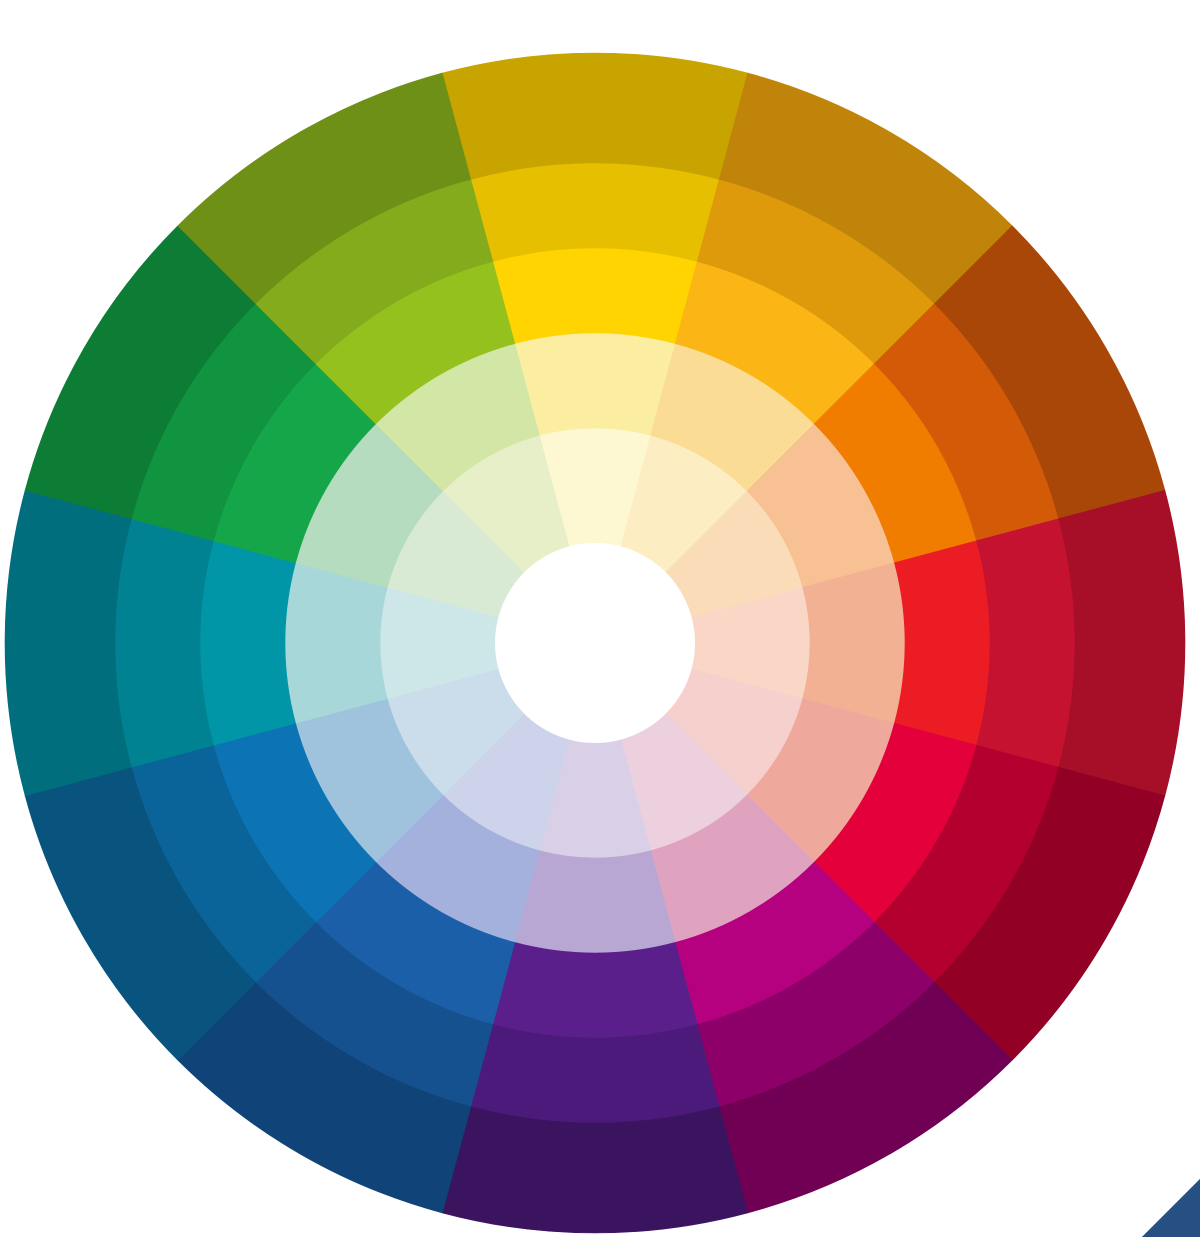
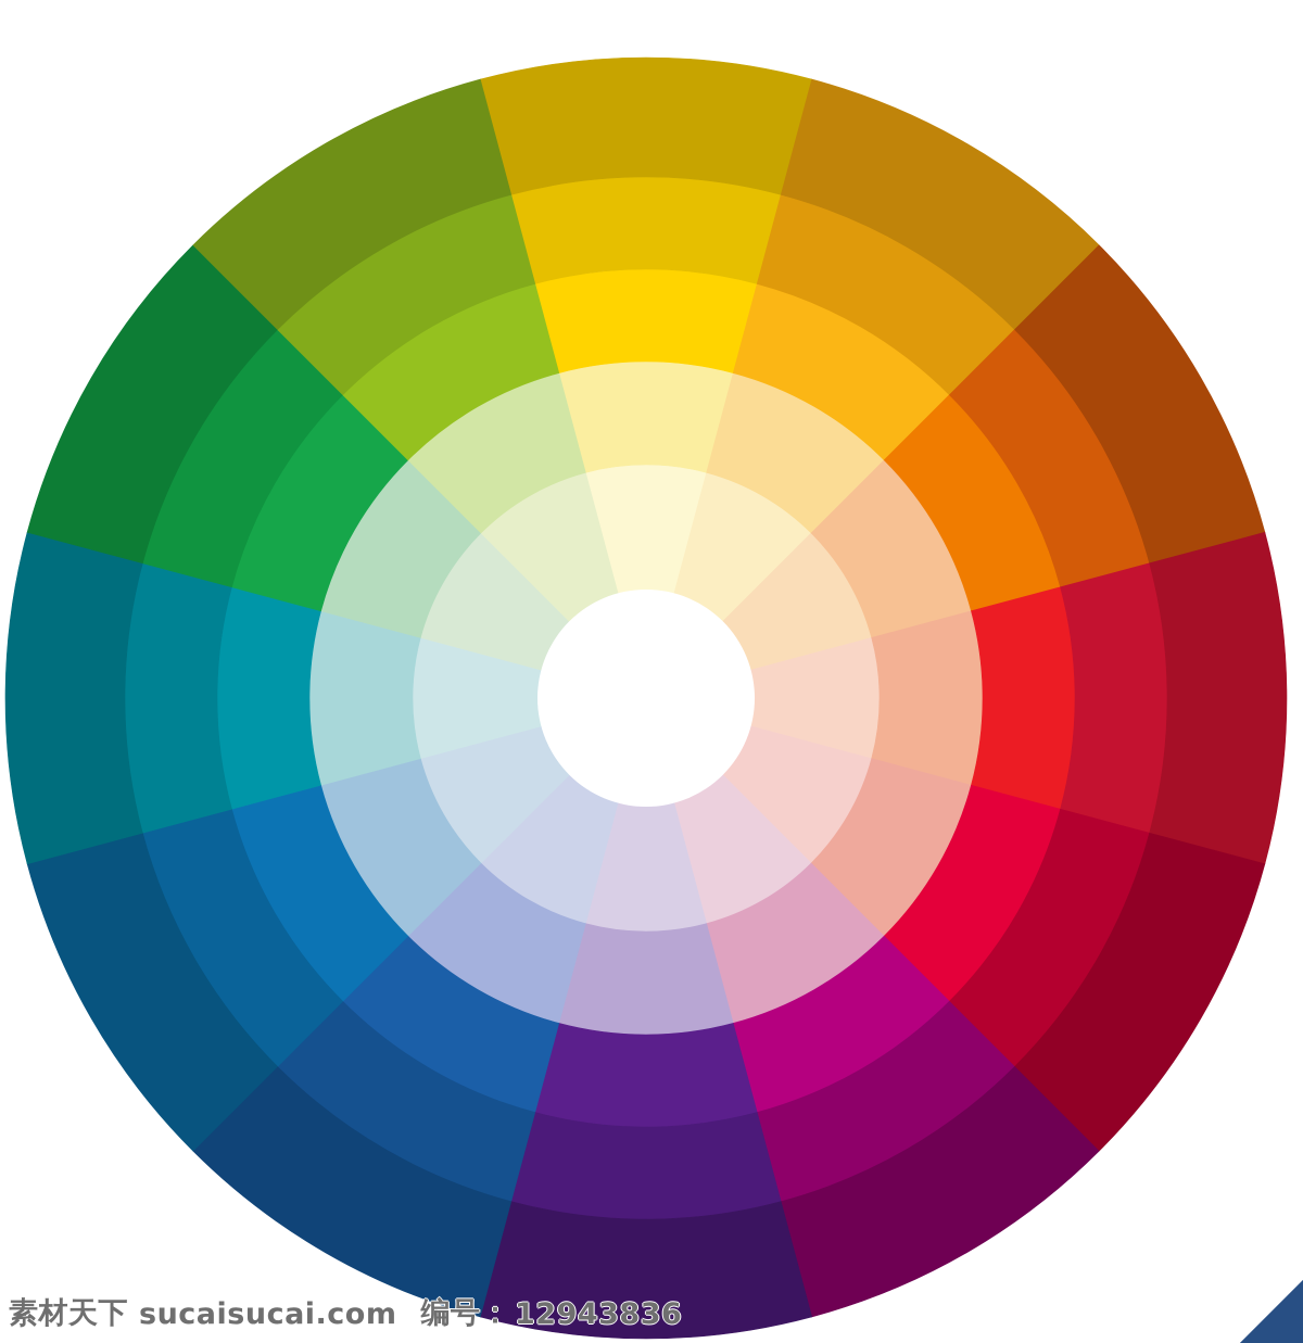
+ 素材天下
+ sucaisucai.com
+ 编号：
+ 12943836
